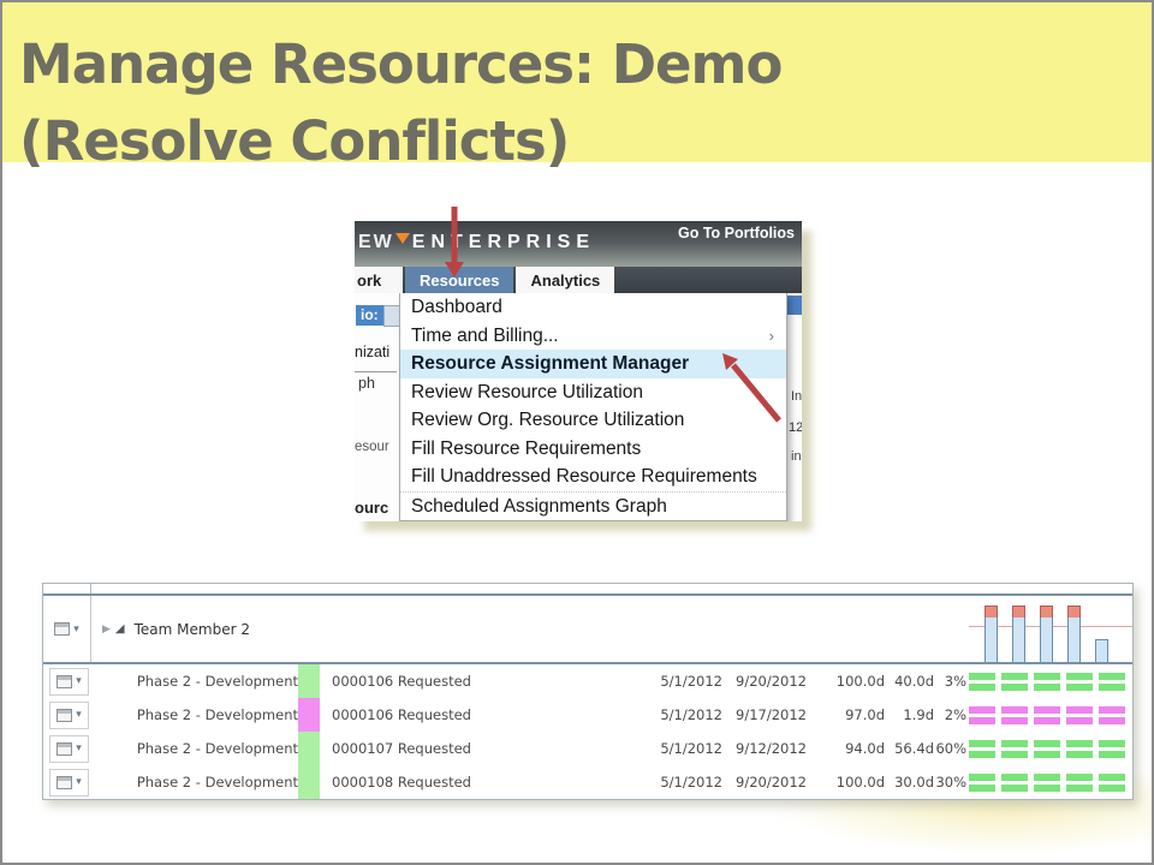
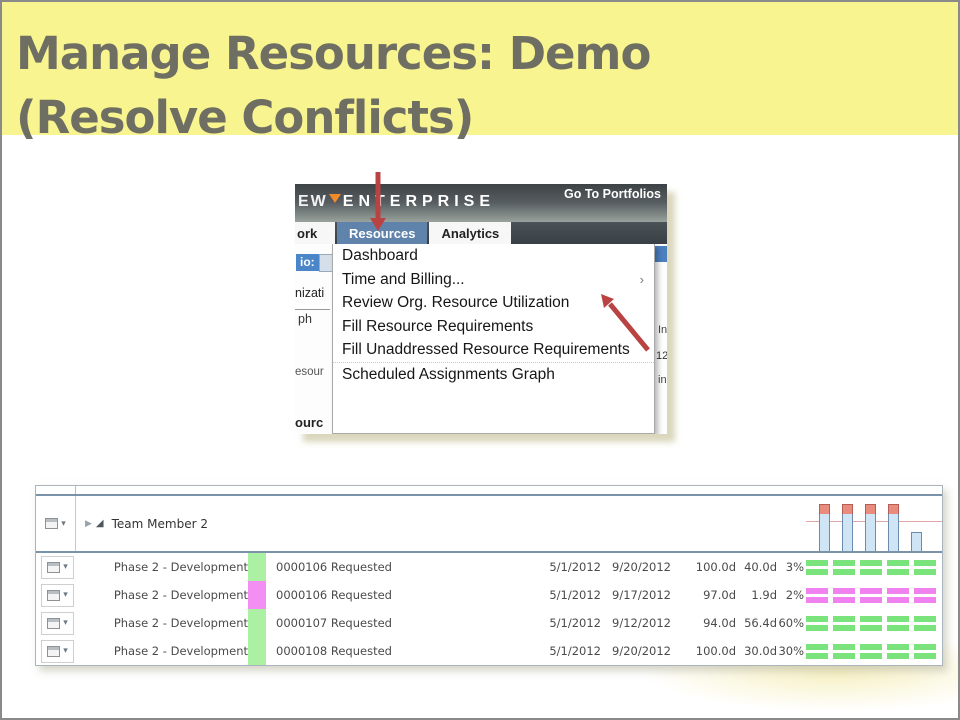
  Manage Resources: Demo
  (Resolve Conflicts)
  EW
  ENTERPRISE
  Go To Portfolios
  ork
  Resources
  Analytics
  io:
  nizati
  ph
  esour
  ourc
  In
  12
  in
  Dashboard
  Time and Billing...
  ›
- Resource Assignment Manager
- Review Resource Utilization
  Review Org. Resource Utilization
  Fill Resource Requirements
  Fill Unaddressed Resource Requirements
  Scheduled Assignments Graph
  ▾
  ▶
  ◢
  Team Member 2
  ▾
  Phase 2 - Development
  0000106 Requested
  5/1/2012
  9/20/2012
  100.0d
  40.0d
  3%
  ▾
  Phase 2 - Development
  0000106 Requested
  5/1/2012
  9/17/2012
  97.0d
  1.9d
  2%
  ▾
  Phase 2 - Development
  0000107 Requested
  5/1/2012
  9/12/2012
  94.0d
  56.4d
  60%
  ▾
  Phase 2 - Development
  0000108 Requested
  5/1/2012
  9/20/2012
  100.0d
  30.0d
  30%
